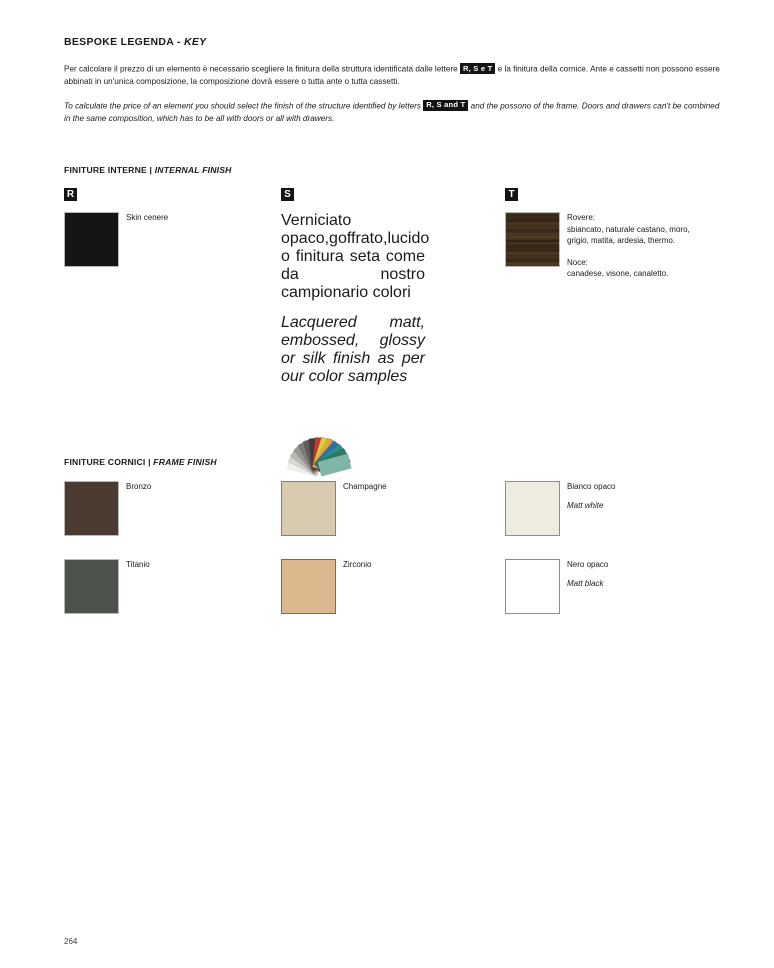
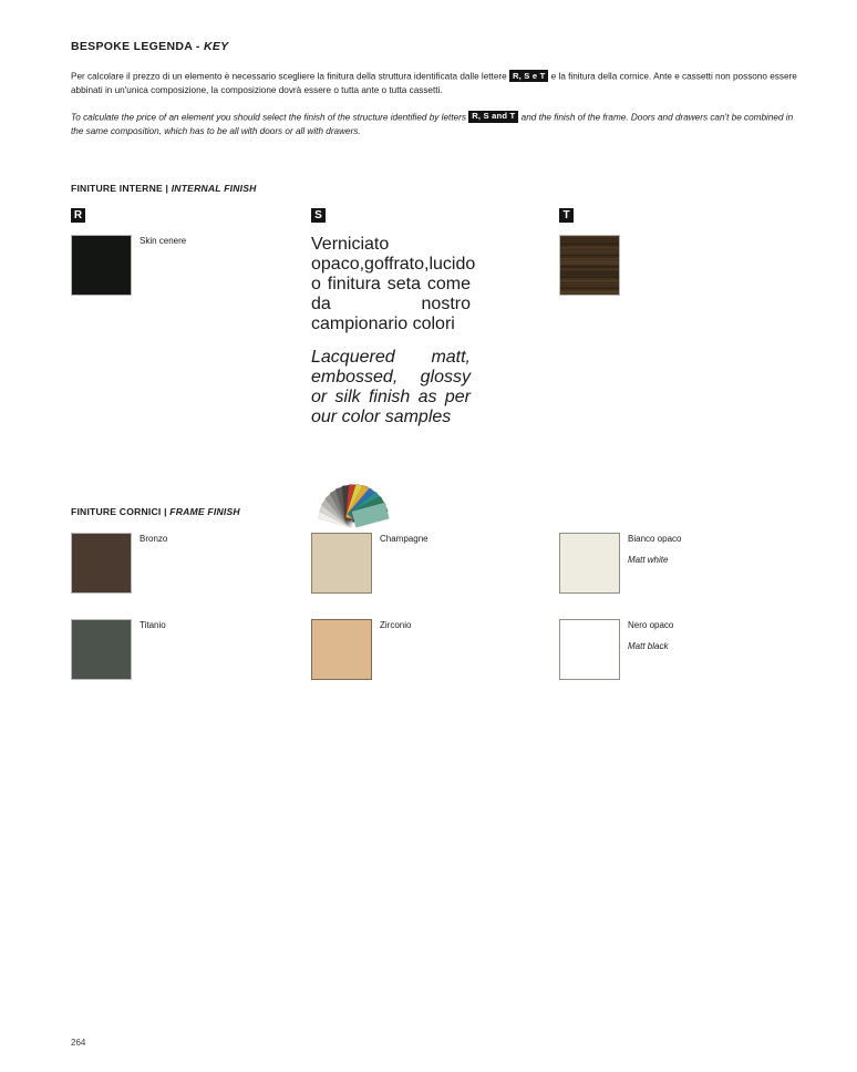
  BESPOKE LEGENDA - KEY
  Per calcolare il prezzo di un elemento è necessario scegliere la finitura della struttura identificata dalle lettere R, S e T e la finitura della cornice. Ante e cassetti non possono essere abbinati in un'unica composizione, la composizione dovrà essere o tutta ante o tutta cassetti.
- To calculate the price of an element you should select the finish of the structure identified by letters R, S and T and the possono of the frame. Doors and drawers can't be combined in the same composition, which has to be all with doors or all with drawers.
+ To calculate the price of an element you should select the finish of the structure identified by letters R, S and T and the finish of the frame. Doors and drawers can't be combined in the same composition, which has to be all with doors or all with drawers.
  FINITURE INTERNE | INTERNAL FINISH
  R
  Skin cenere
  S
  Verniciato opaco,goffrato,lucido o finitura seta come da nostro campionario colori
  Lacquered matt, embossed, glossy or silk finish as per our color samples
  T
- Rovere:
- sbiancato, naturale castano, moro,
- grigio, matita, ardesia, thermo. Noce:
- canadese, visone, canaletto.
  FINITURE CORNICI | FRAME FINISH
  Bronzo
  Champagne
  Bianco opaco
  Matt white
  Titanio
  Zirconio
  Nero opaco
  Matt black
  264
